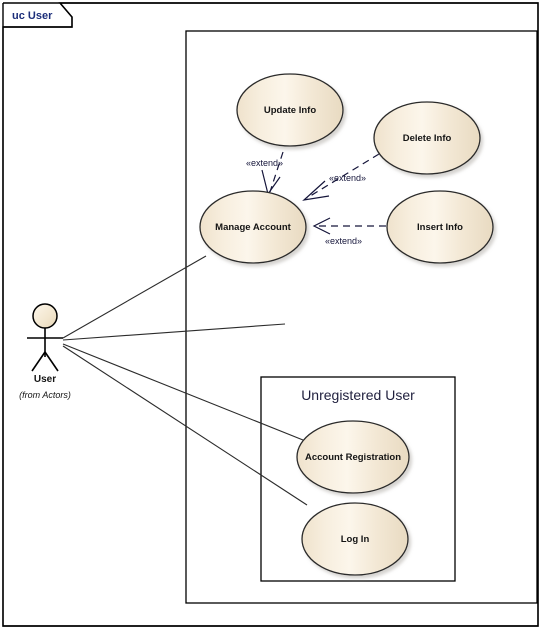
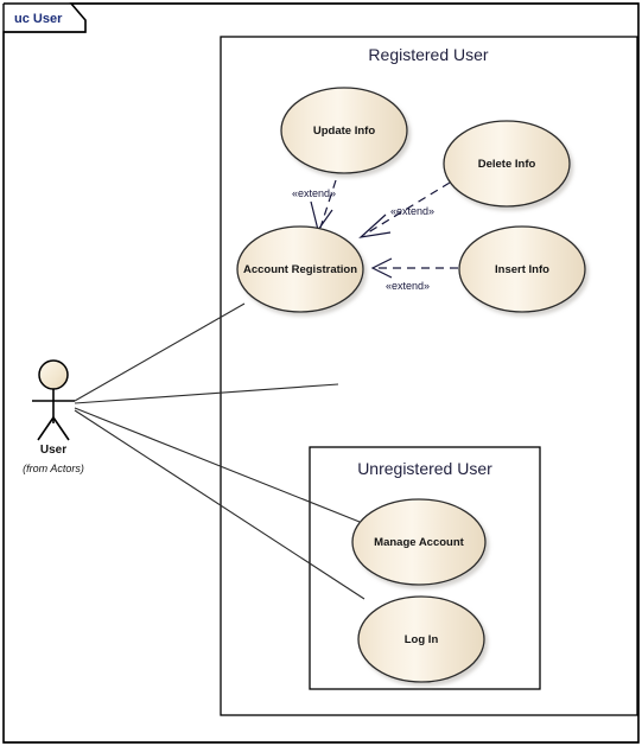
  uc User
+ Registered User
  Unregistered User
  «extend»
  «extend»
  «extend»
  Update Info
  Delete Info
- Manage Account
+ Account Registration
  Insert Info
- Account Registration
+ Manage Account
  Log In
  User
  (from Actors)
